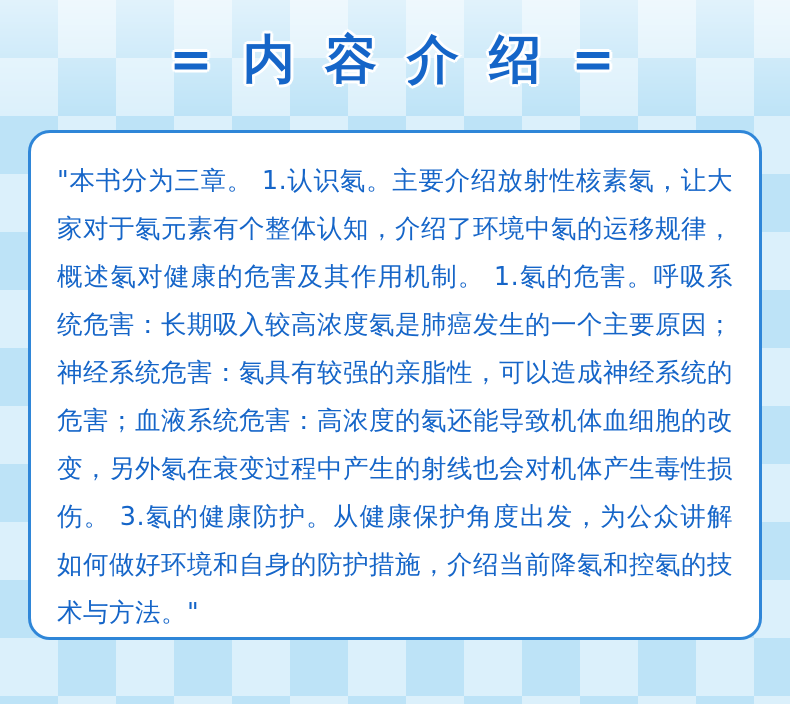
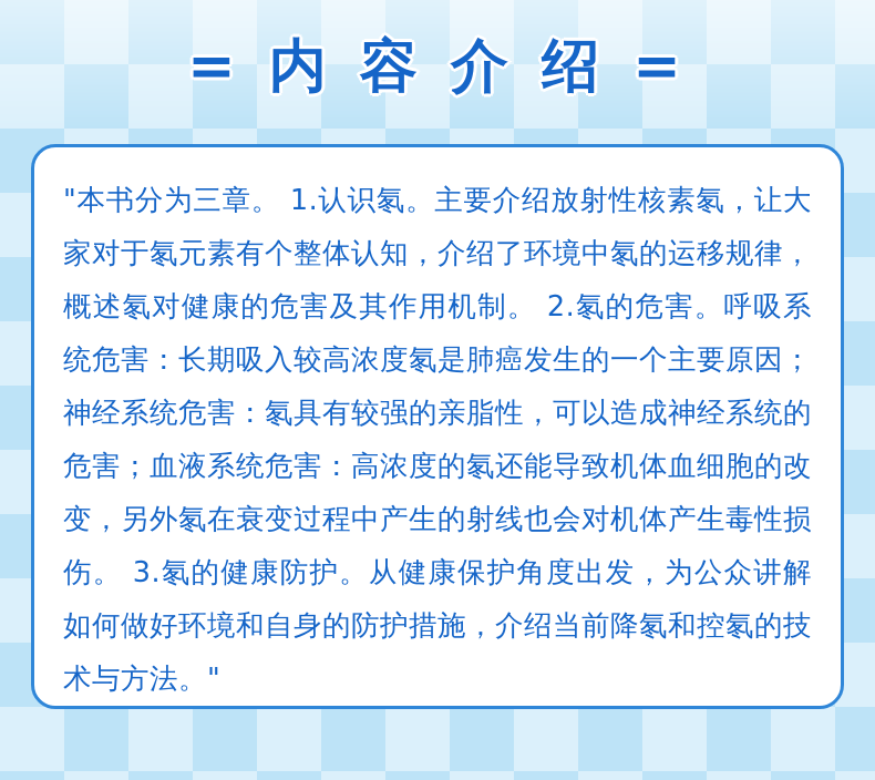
  = 内 容 介 绍 =
- "本书分为三章。 1.认识氡。主要介绍放射性核素氡，让大家对于氡元素有个整体认知，介绍了环境中氡的运移规律，概述氡对健康的危害及其作用机制。 1.氡的危害。呼吸系统危害：长期吸入较高浓度氡是肺癌发生的一个主要原因；神经系统危害：氡具有较强的亲脂性，可以造成神经系统的危害；血液系统危害：高浓度的氡还能导致机体血细胞的改变，另外氡在衰变过程中产生的射线也会对机体产生毒性损伤。 3.氡的健康防护。从健康保护角度出发，为公众讲解如何做好环境和自身的防护措施，介绍当前降氡和控氡的技术与方法。"
+ "本书分为三章。 1.认识氡。主要介绍放射性核素氡，让大家对于氡元素有个整体认知，介绍了环境中氡的运移规律，概述氡对健康的危害及其作用机制。 2.氡的危害。呼吸系统危害：长期吸入较高浓度氡是肺癌发生的一个主要原因；神经系统危害：氡具有较强的亲脂性，可以造成神经系统的危害；血液系统危害：高浓度的氡还能导致机体血细胞的改变，另外氡在衰变过程中产生的射线也会对机体产生毒性损伤。 3.氡的健康防护。从健康保护角度出发，为公众讲解如何做好环境和自身的防护措施，介绍当前降氡和控氡的技术与方法。"
